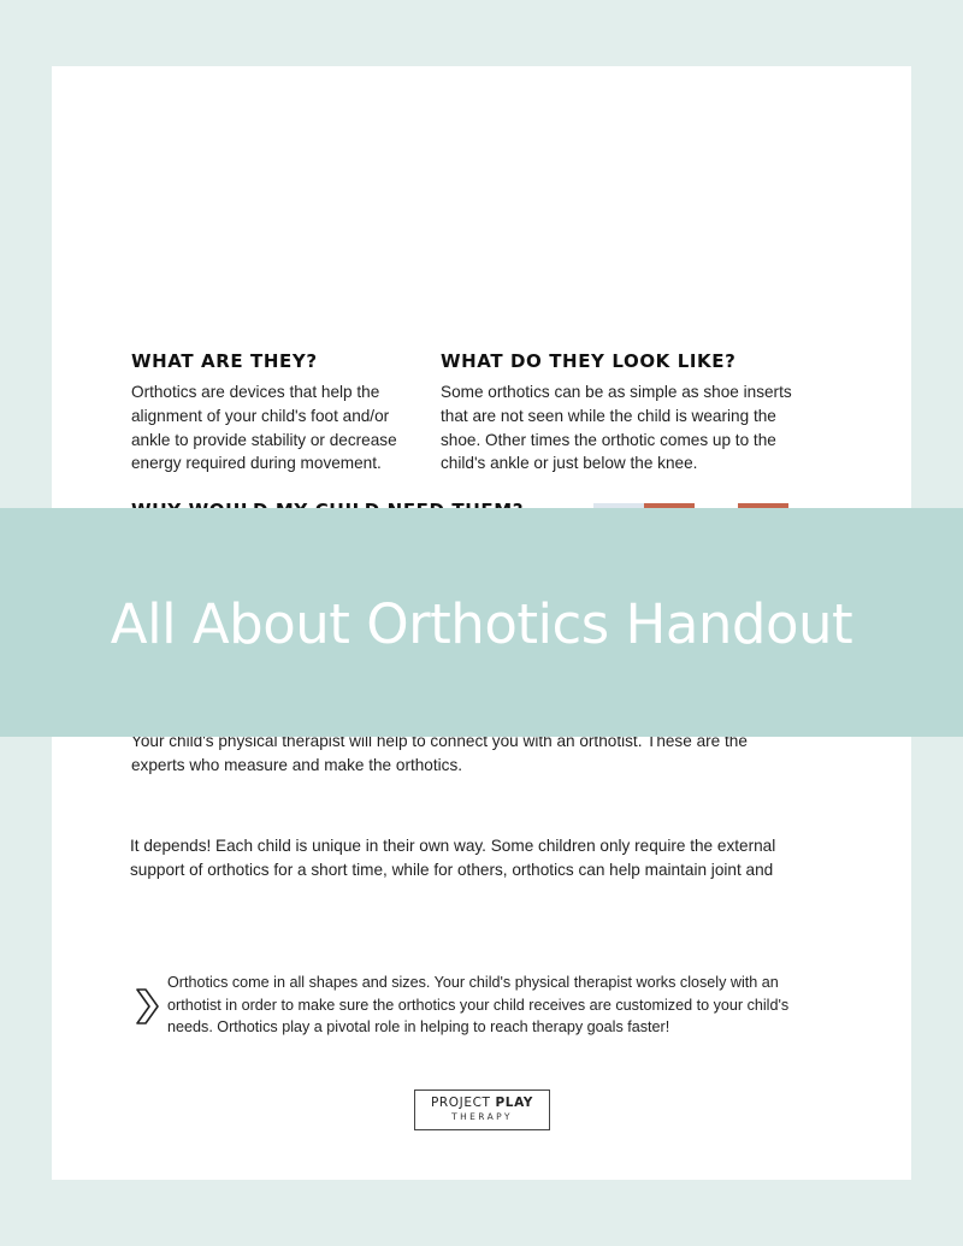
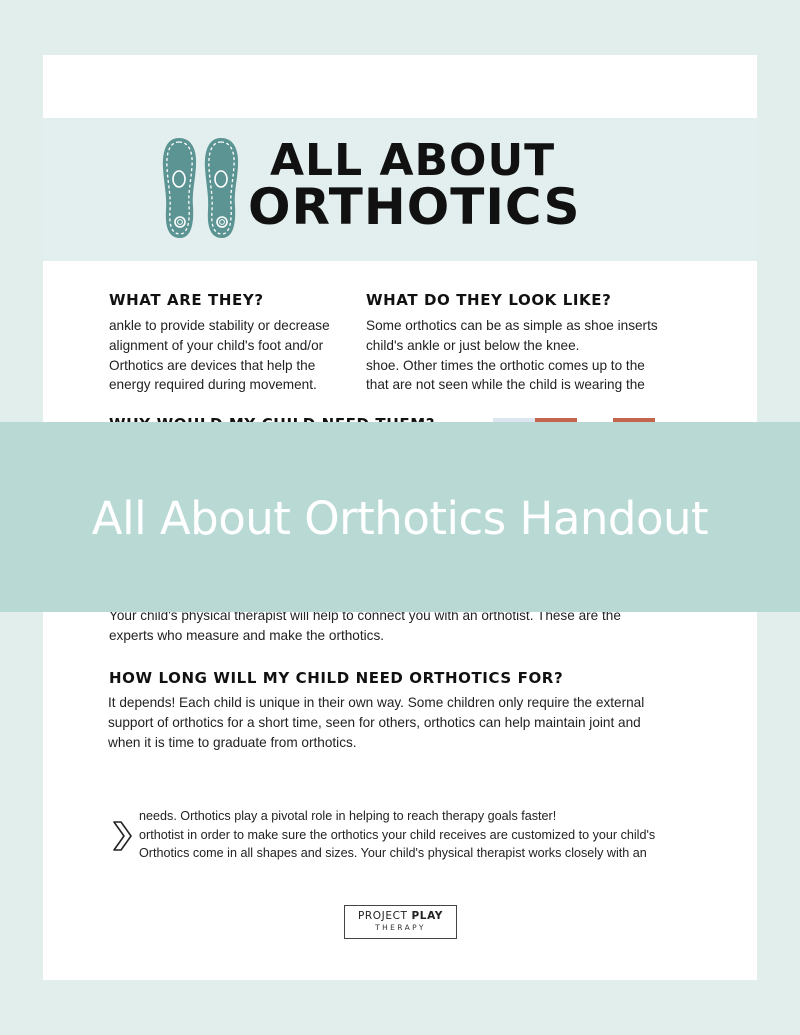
+ ALL ABOUT
+ ORTHOTICS
  WHAT ARE THEY?
- Orthotics are devices that help the
+ ankle to provide stability or decrease
  alignment of your child's foot and/or
- ankle to provide stability or decrease
+ Orthotics are devices that help the
  energy required during movement.
  WHAT DO THEY LOOK LIKE?
  Some orthotics can be as simple as shoe inserts
- that are not seen while the child is wearing the
+ child's ankle or just below the knee.
  shoe. Other times the orthotic comes up to the
- child's ankle or just below the knee.
+ that are not seen while the child is wearing the
  Your child's physical therapist will help to connect you with an orthotist. These are the
  experts who measure and make the orthotics.
+ HOW LONG WILL MY CHILD NEED ORTHOTICS FOR?
  It depends! Each child is unique in their own way. Some children only require the external
- support of orthotics for a short time, while for others, orthotics can help maintain joint and
+ support of orthotics for a short time, seen for others, orthotics can help maintain joint and
+ when it is time to graduate from orthotics.
- Orthotics come in all shapes and sizes. Your child's physical therapist works closely with an
+ needs. Orthotics play a pivotal role in helping to reach therapy goals faster!
  orthotist in order to make sure the orthotics your child receives are customized to your child's
- needs. Orthotics play a pivotal role in helping to reach therapy goals faster!
+ Orthotics come in all shapes and sizes. Your child's physical therapist works closely with an
  PROJECT PLAY
  THERAPY
  All About Orthotics Handout
